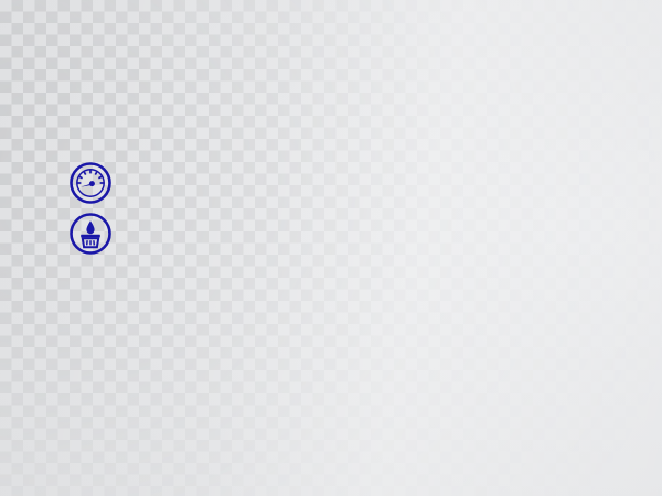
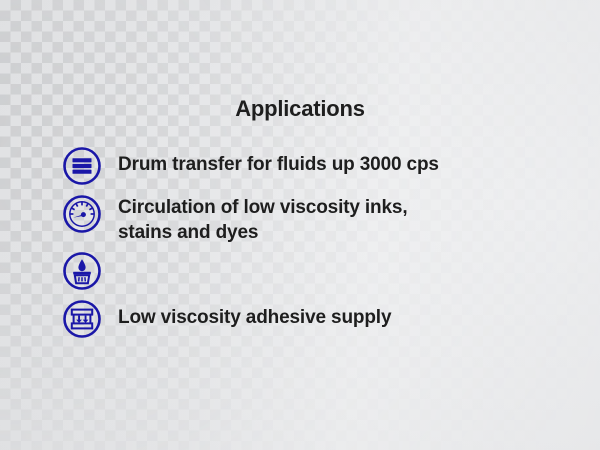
+ Applications
+ Drum transfer for fluids up 3000 cps
+ Circulation of low viscosity inks,
+ stains and dyes
+ Low viscosity adhesive supply
